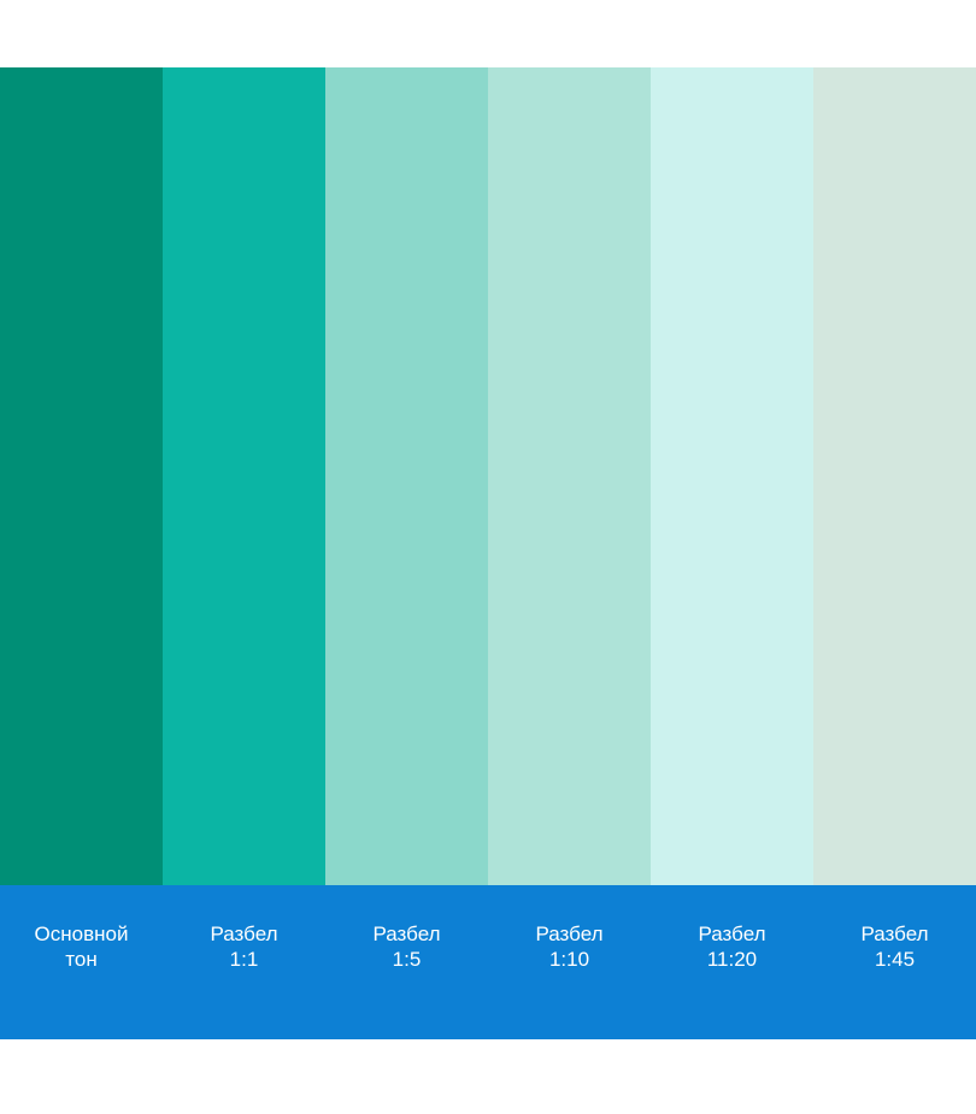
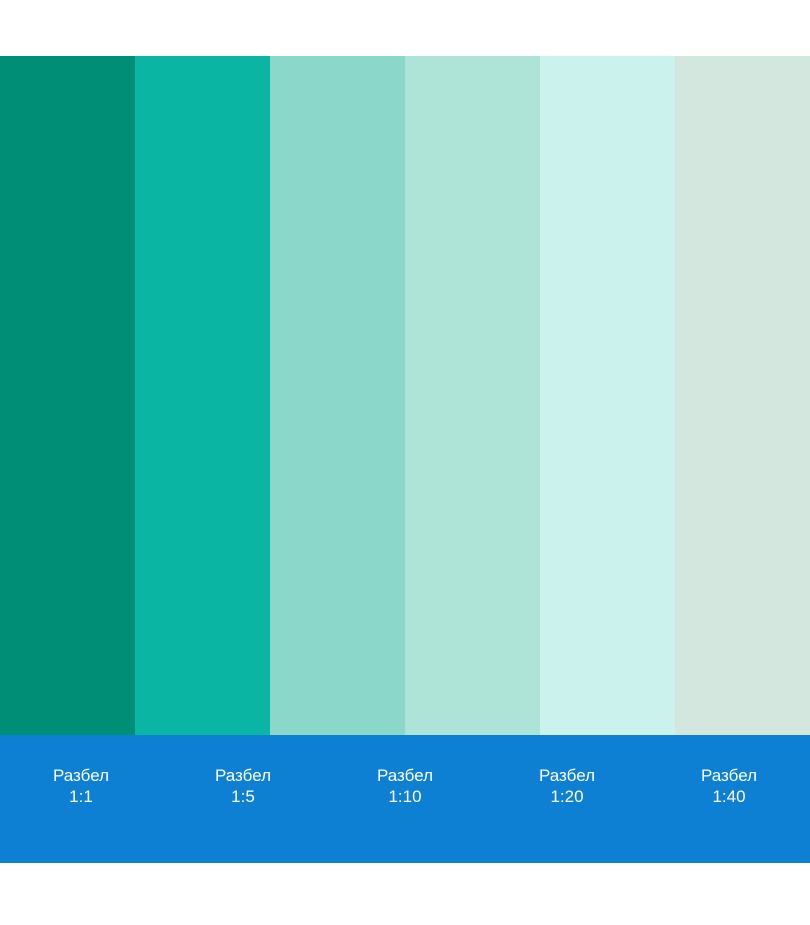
- Основной
- тон
  Разбел
  1:1
  Разбел
  1:5
  Разбел
  1:10
  Разбел
- 11:20
+ 1:20
  Разбел
- 1:45
+ 1:40
